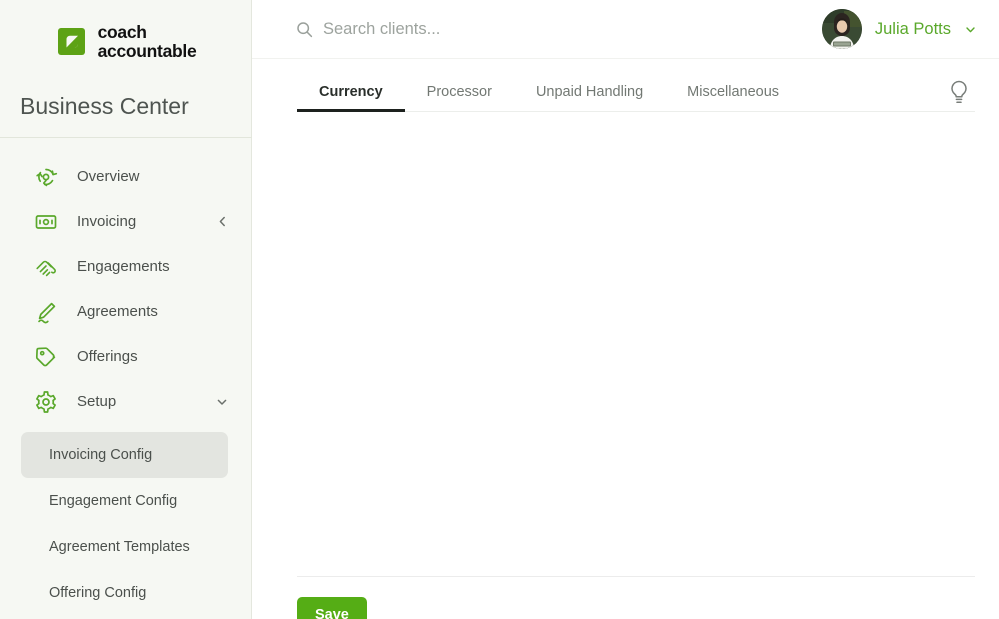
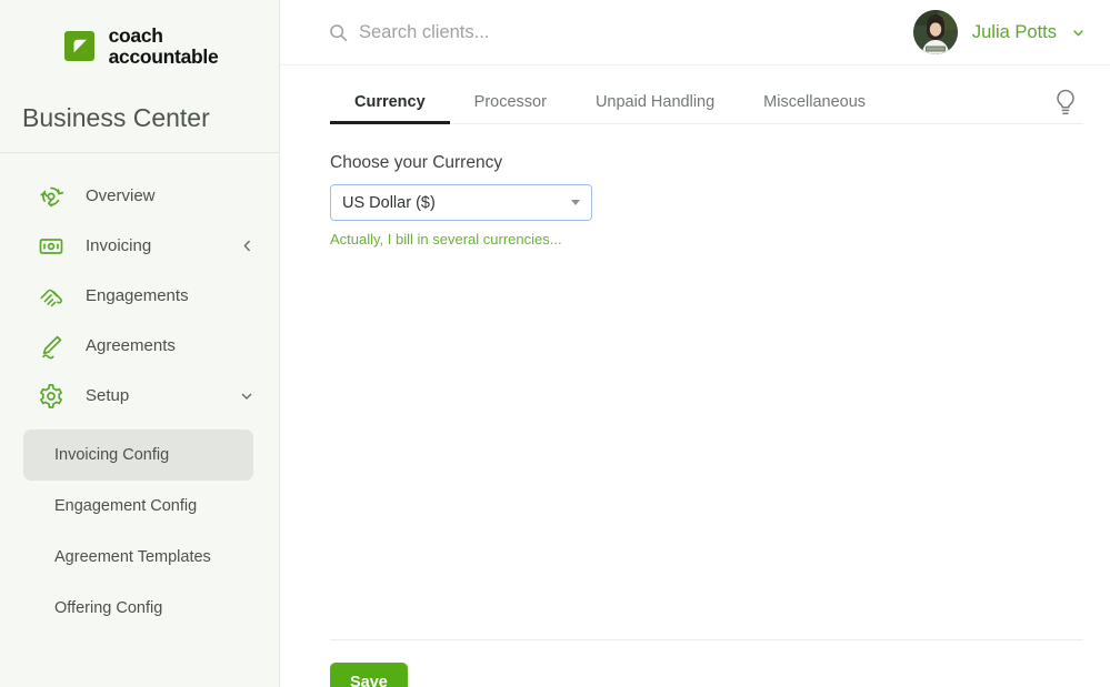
  coach
  accountable
  Business Center
  Overview
  Invoicing
  Engagements
  Agreements
- Offerings
  Setup
  Invoicing Config
  Engagement Config
  Agreement Templates
  Offering Config
  Search clients...
  Julia Potts
  Currency
  Processor
  Unpaid Handling
  Miscellaneous
+ Choose your Currency
+ US Dollar ($)
+ Actually, I bill in several currencies...
  Save
